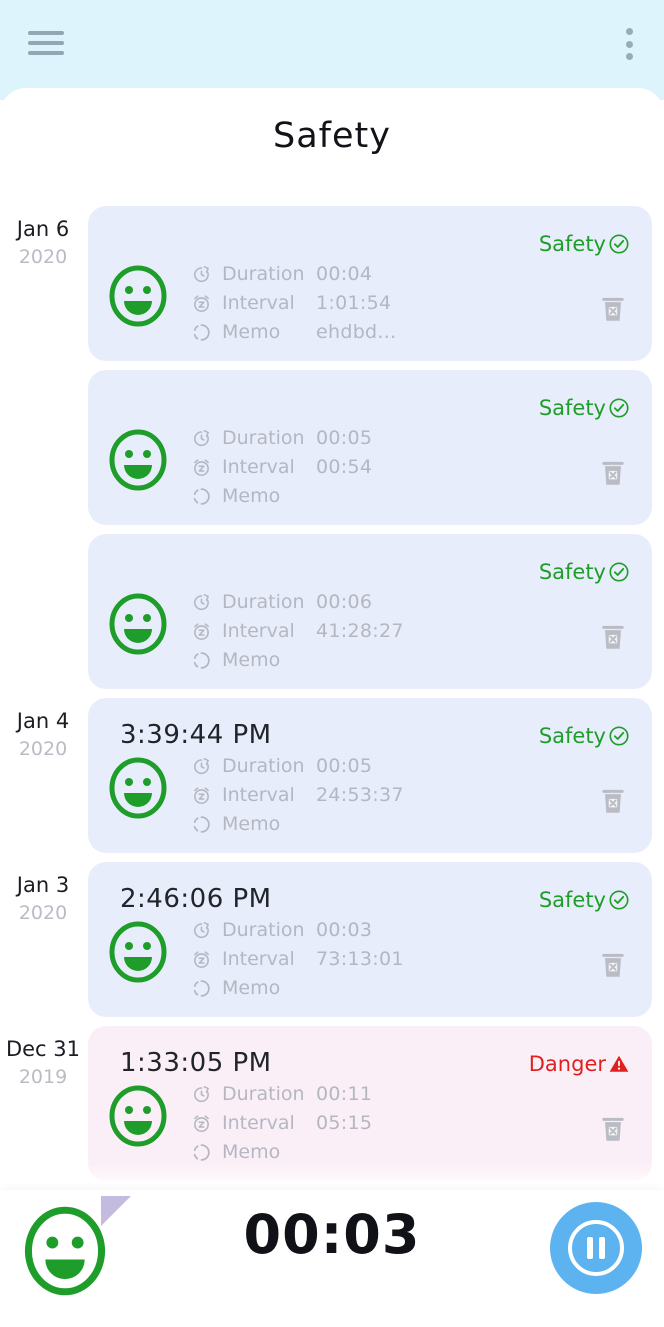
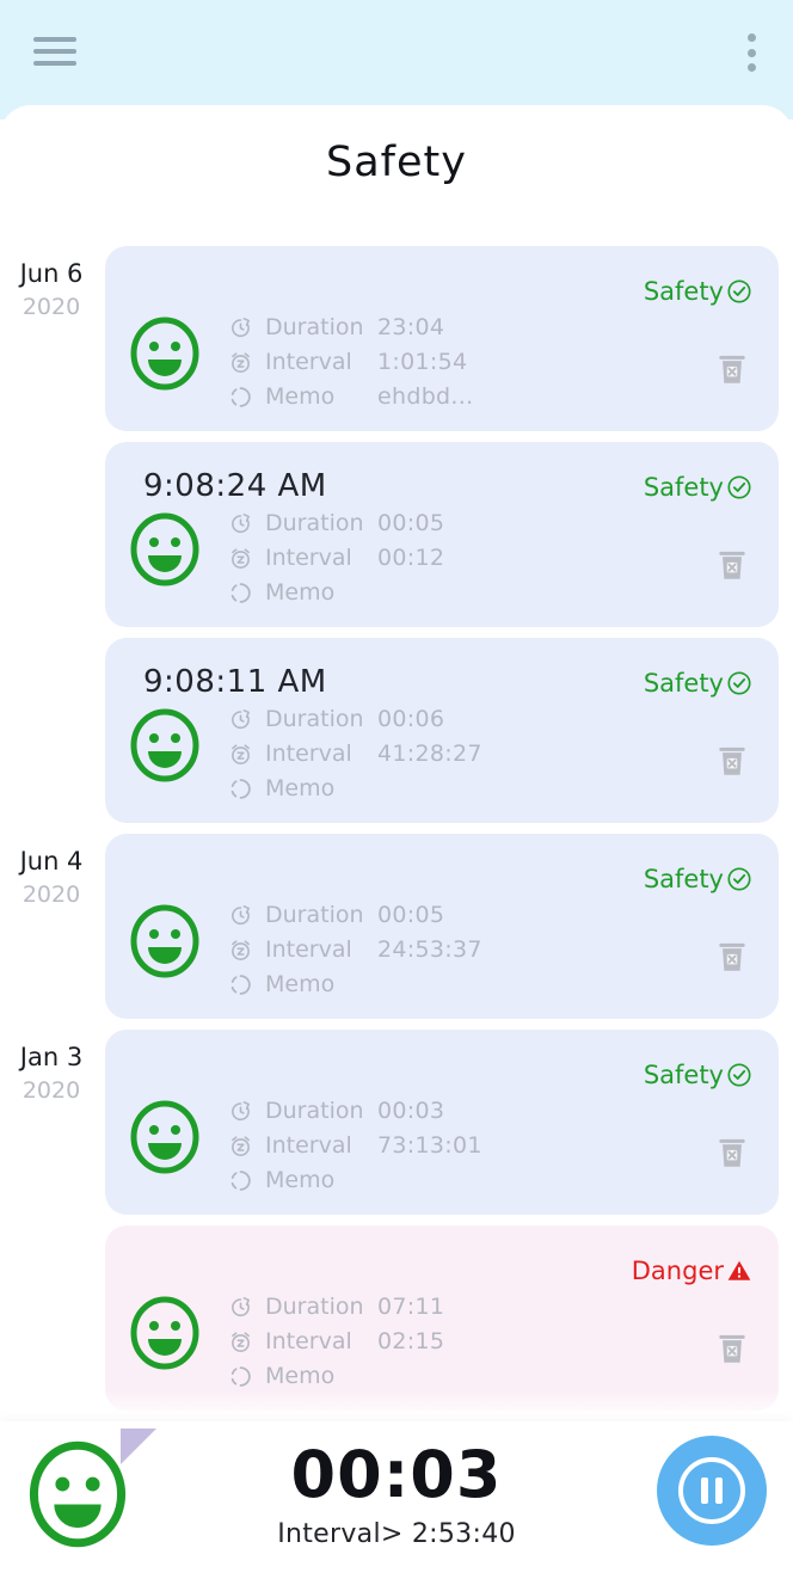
  Safety
- Jan 6
+ Jun 6
  2020
  Safety
  Duration
- 00:04
+ 23:04
  Interval
  1:01:54
  Memo
  ehdbd...
+ 9:08:24 AM
  Safety
  Duration
  00:05
  Interval
- 00:54
+ 00:12
  Memo
+ 9:08:11 AM
  Safety
  Duration
  00:06
  Interval
  41:28:27
  Memo
- Jan 4
+ Jun 4
  2020
- 3:39:44 PM
  Safety
  Duration
  00:05
  Interval
  24:53:37
  Memo
  Jan 3
  2020
- 2:46:06 PM
  Safety
  Duration
  00:03
  Interval
  73:13:01
  Memo
- Dec 31
- 2019
- 1:33:05 PM
  Danger
  Duration
- 00:11
+ 07:11
  Interval
- 05:15
+ 02:15
  Memo
  00:03
+ Interval> 2:53:40
